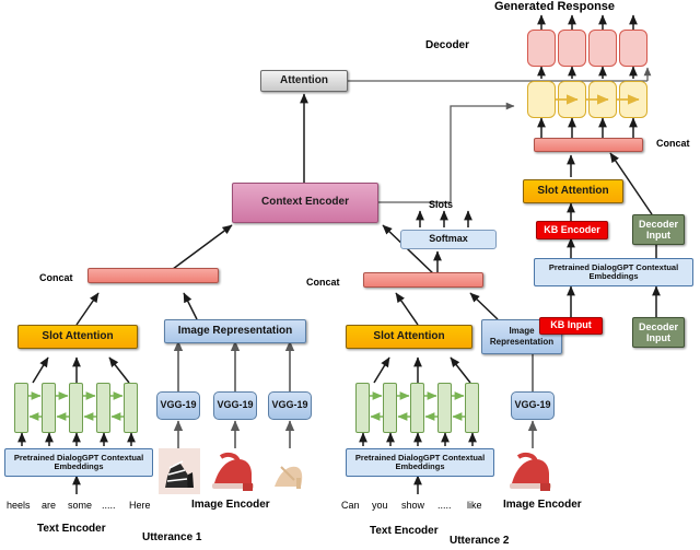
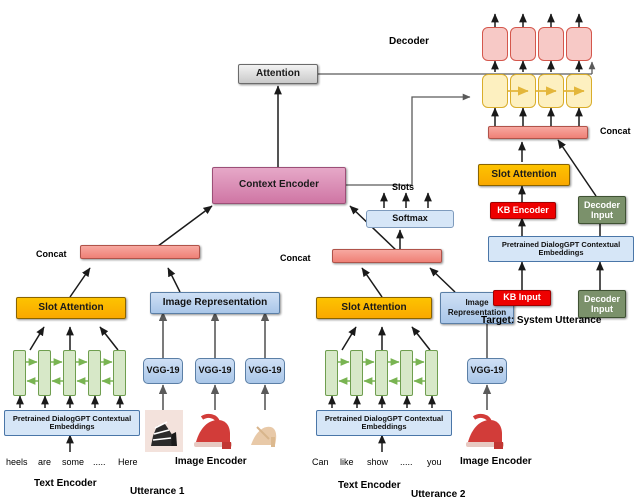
- Generated Response
  Decoder
  Concat
  Attention
  Context Encoder
  Slots
  Softmax
  Concat
  Concat
  Slot Attention
  Image Representation
  Pretrained DialogGPT Contextual Embeddings
  VGG-19
  VGG-19
  VGG-19
  heels
  are
  some
  .....
  Here
  Text Encoder
  Image Encoder
  Utterance 1
  Slot Attention
  Image Representation
  Pretrained DialogGPT Contextual Embeddings
  VGG-19
  Can
- you
+ like
  show
  .....
- like
+ you
  Text Encoder
  Image Encoder
  Utterance 2
  Slot Attention
  KB Encoder
  Decoder Input
  Pretrained DialogGPT Contextual Embeddings
  KB Input
  Decoder Input
+ Target: System Utterance
